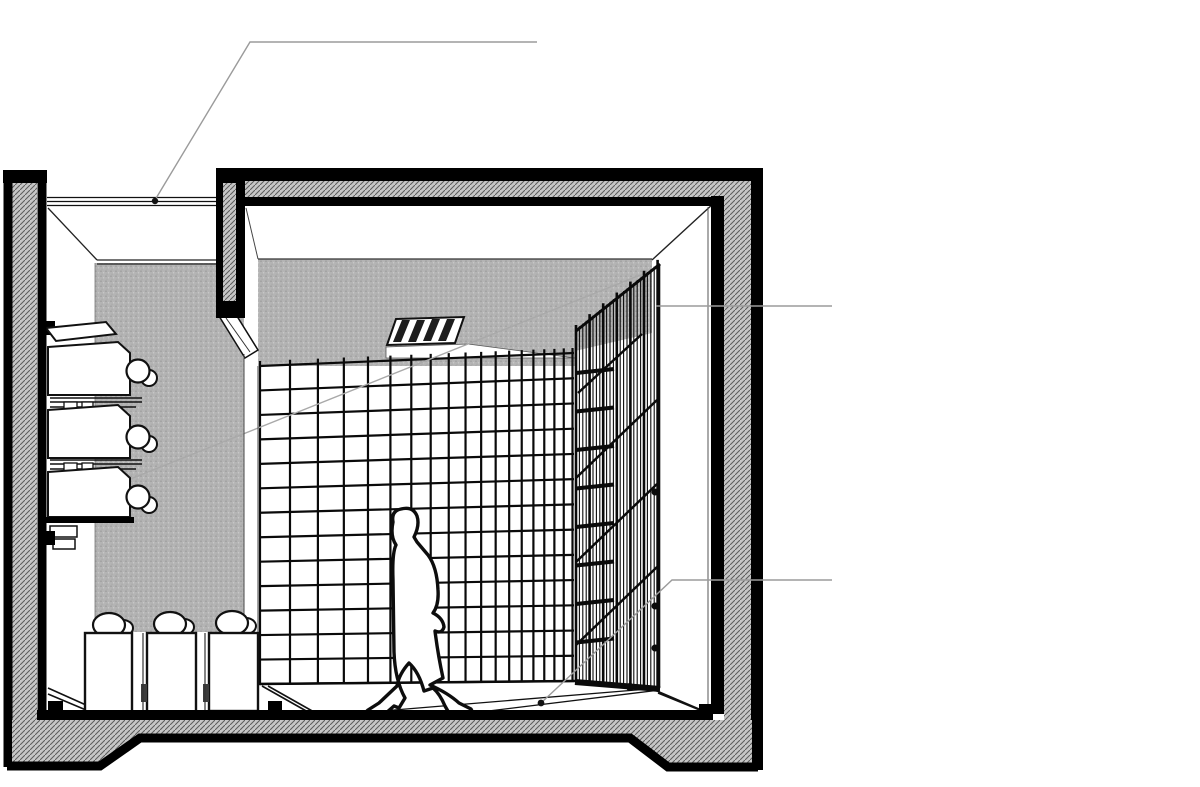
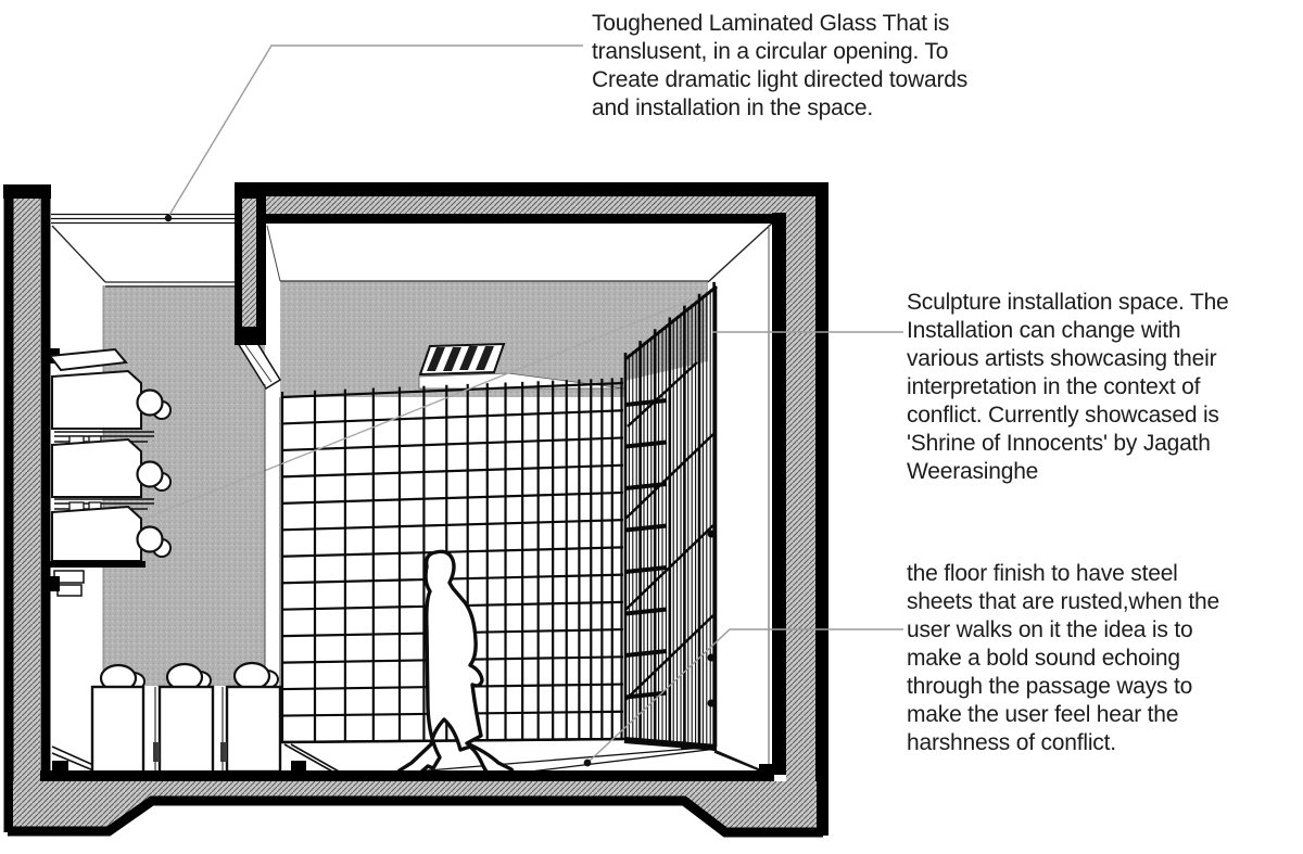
+ Toughened Laminated Glass That is
+ translusent, in a circular opening. To
+ Create dramatic light directed towards
+ and installation in the space.
+ Sculpture installation space. The
+ Installation can change with
+ various artists showcasing their
+ interpretation in the context of
+ conflict. Currently showcased is
+ 'Shrine of Innocents' by Jagath
+ Weerasinghe
+ the floor finish to have steel
+ sheets that are rusted,when the
+ user walks on it the idea is to
+ make a bold sound echoing
+ through the passage ways to
+ make the user feel hear the
+ harshness of conflict.
